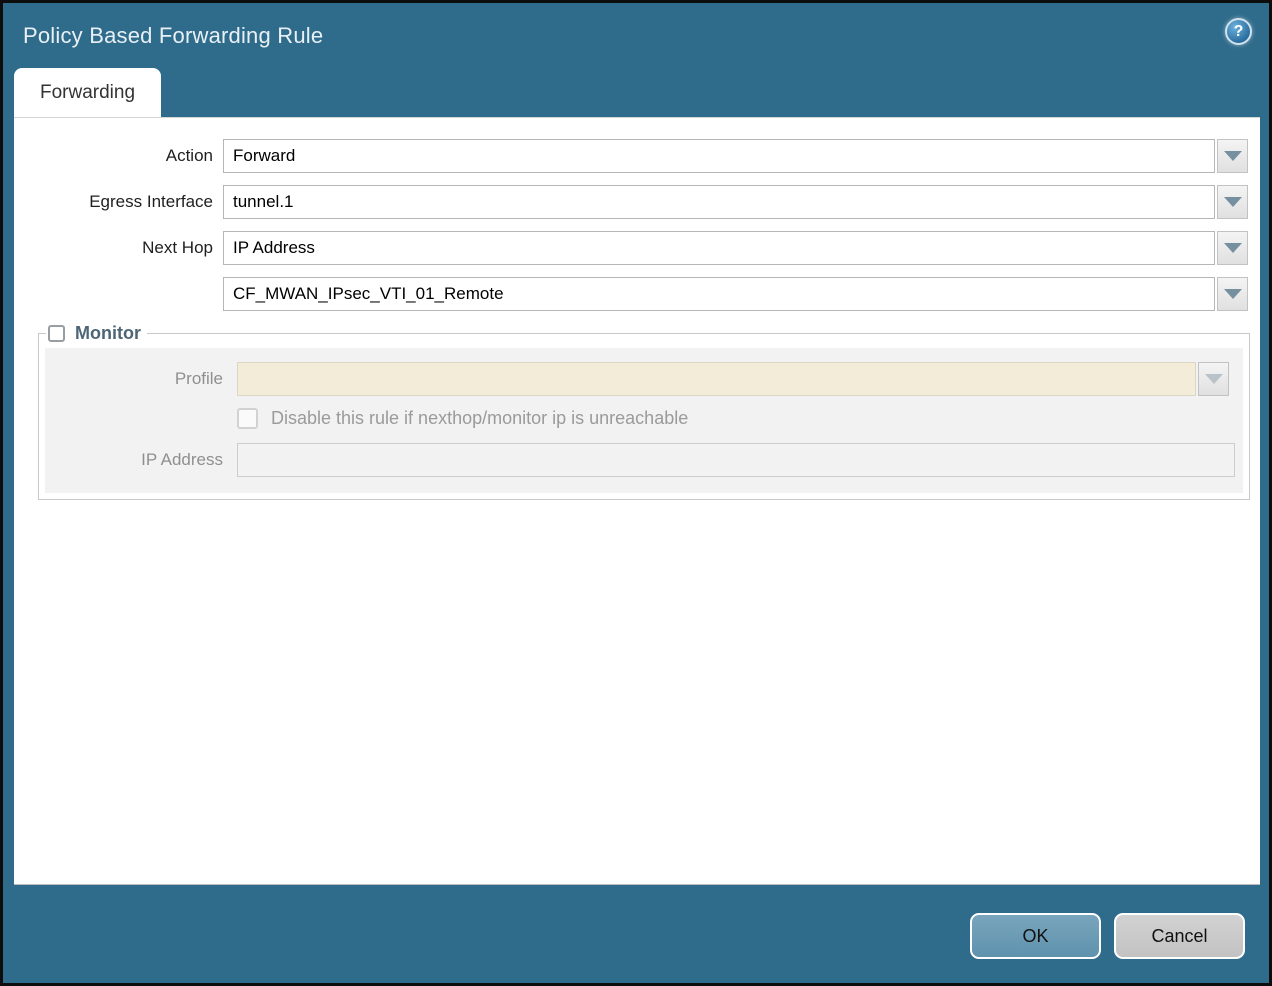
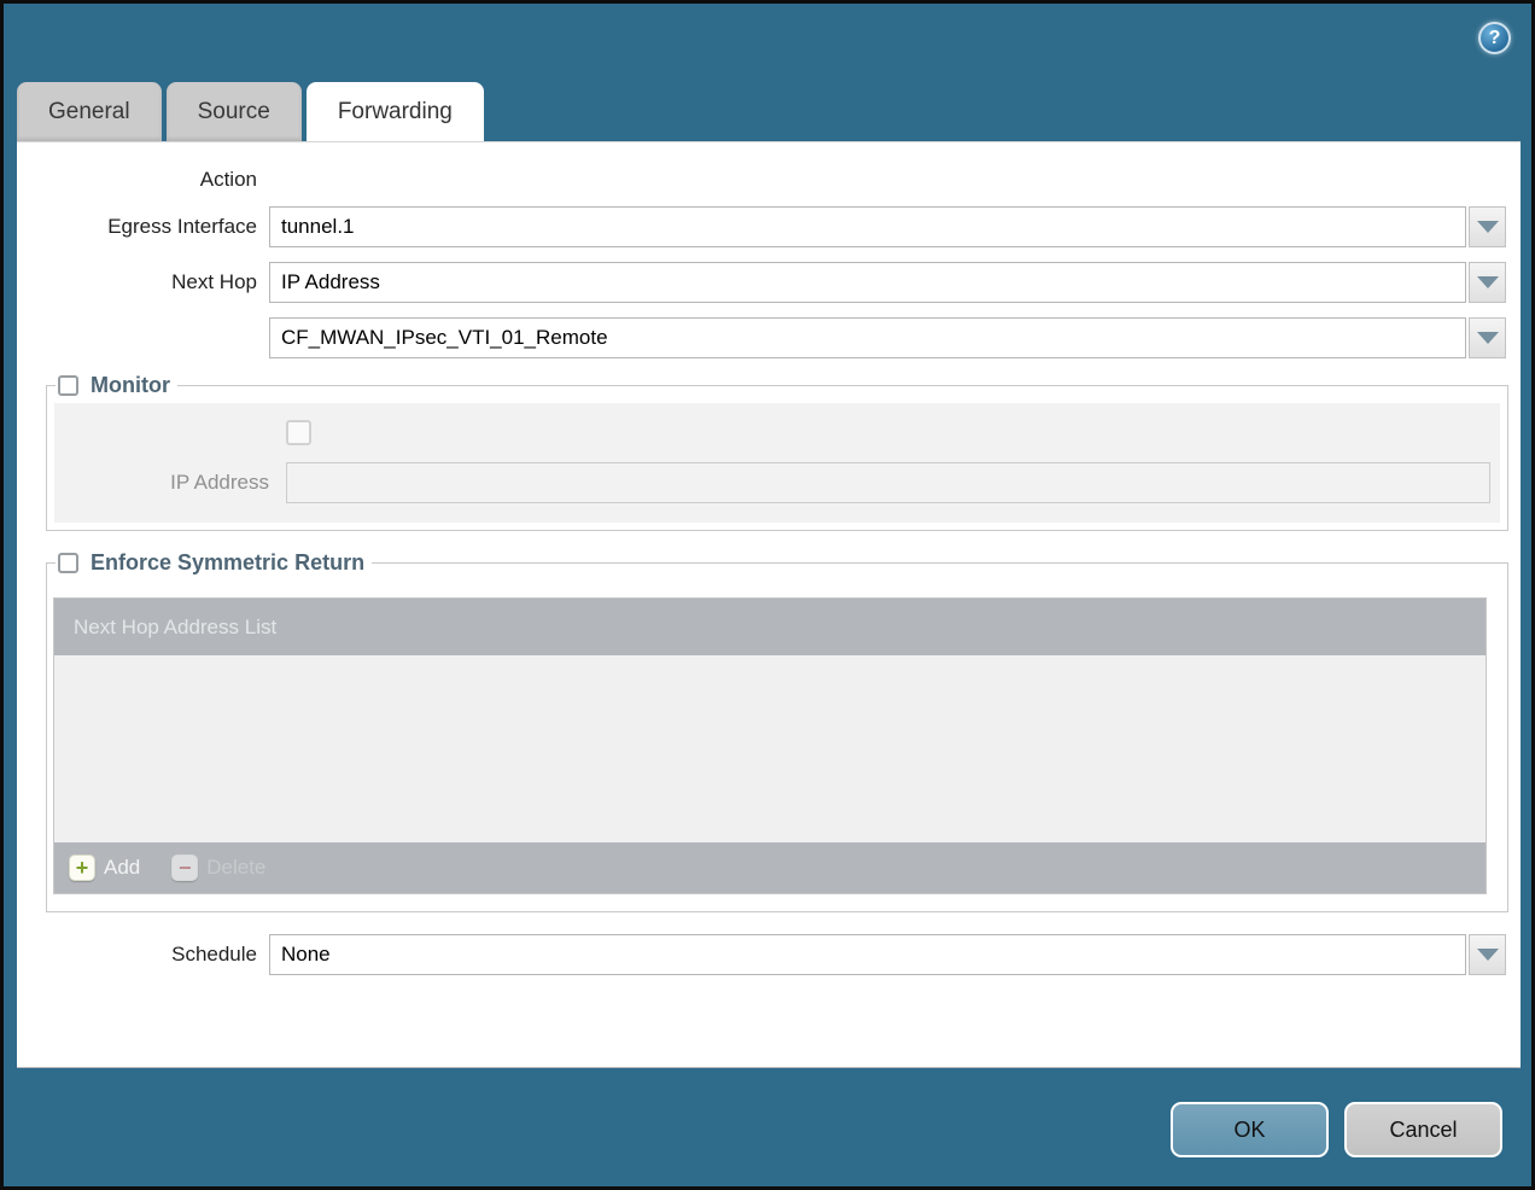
- Policy Based Forwarding Rule
  ?
+ General
+ Source
  Forwarding
  Action
- Forward
  Egress Interface
  tunnel.1
  Next Hop
  IP Address
  CF_MWAN_IPsec_VTI_01_Remote
  Monitor
- Profile
- Disable this rule if nexthop/monitor ip is unreachable
  IP Address
+ Enforce Symmetric Return
+ Next Hop Address List
+ +
+ Add
+ −
+ Schedule
+ None
  OK
  Cancel
